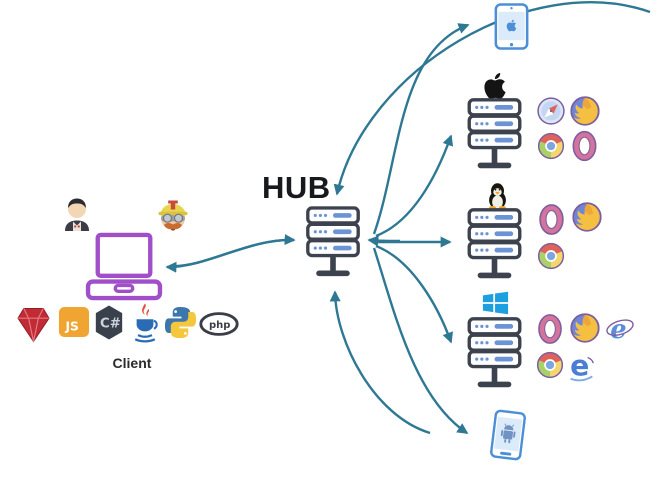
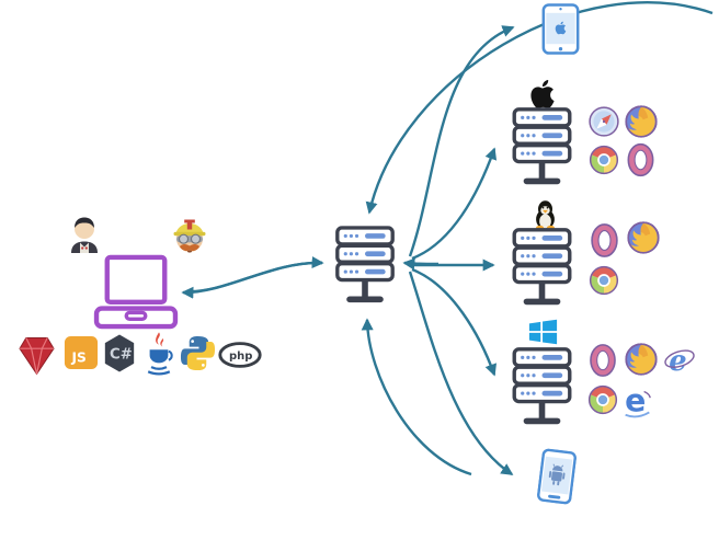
- HUB
- Client
